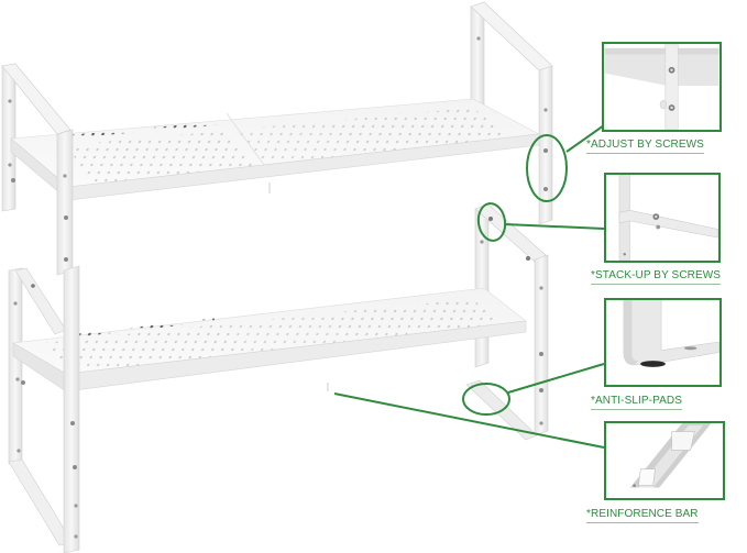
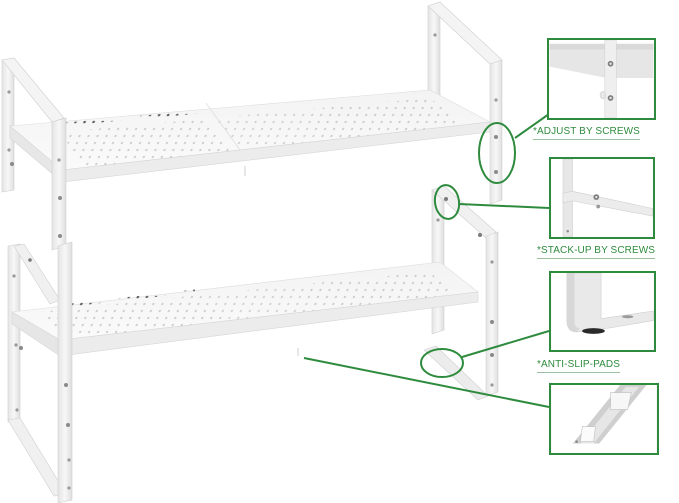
  *ADJUST BY SCREWS
  *STACK-UP BY SCREWS
  *ANTI-SLIP-PADS
- *REINFORENCE BAR
